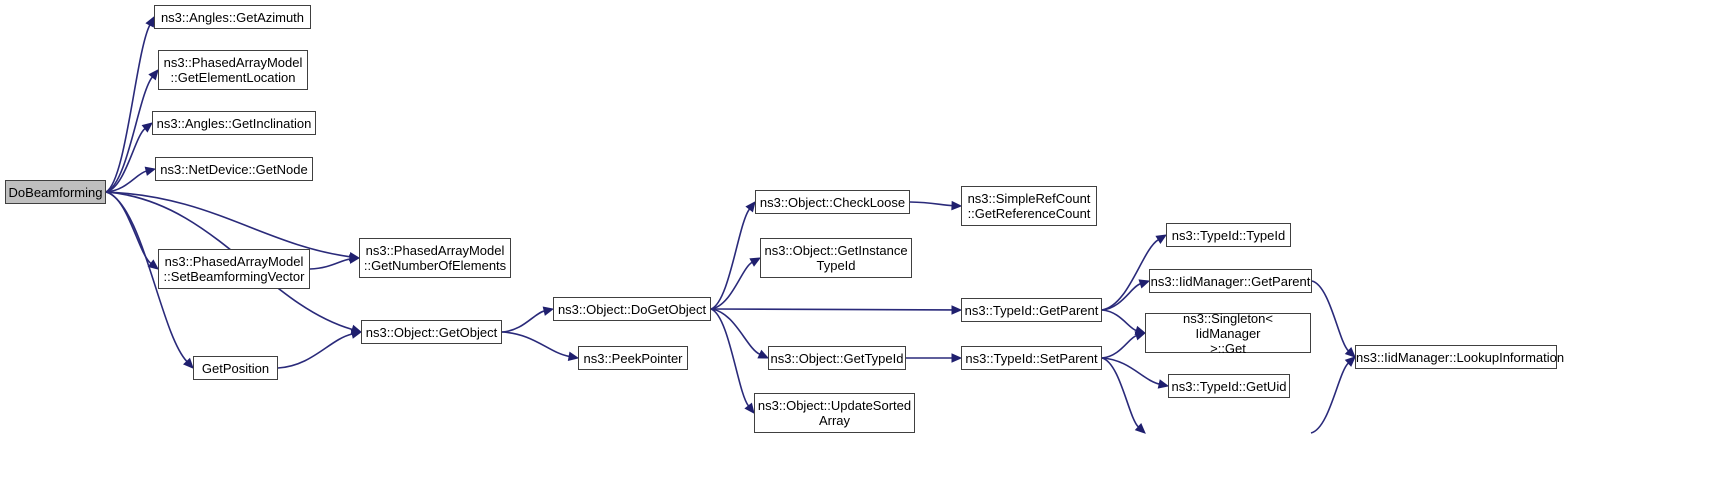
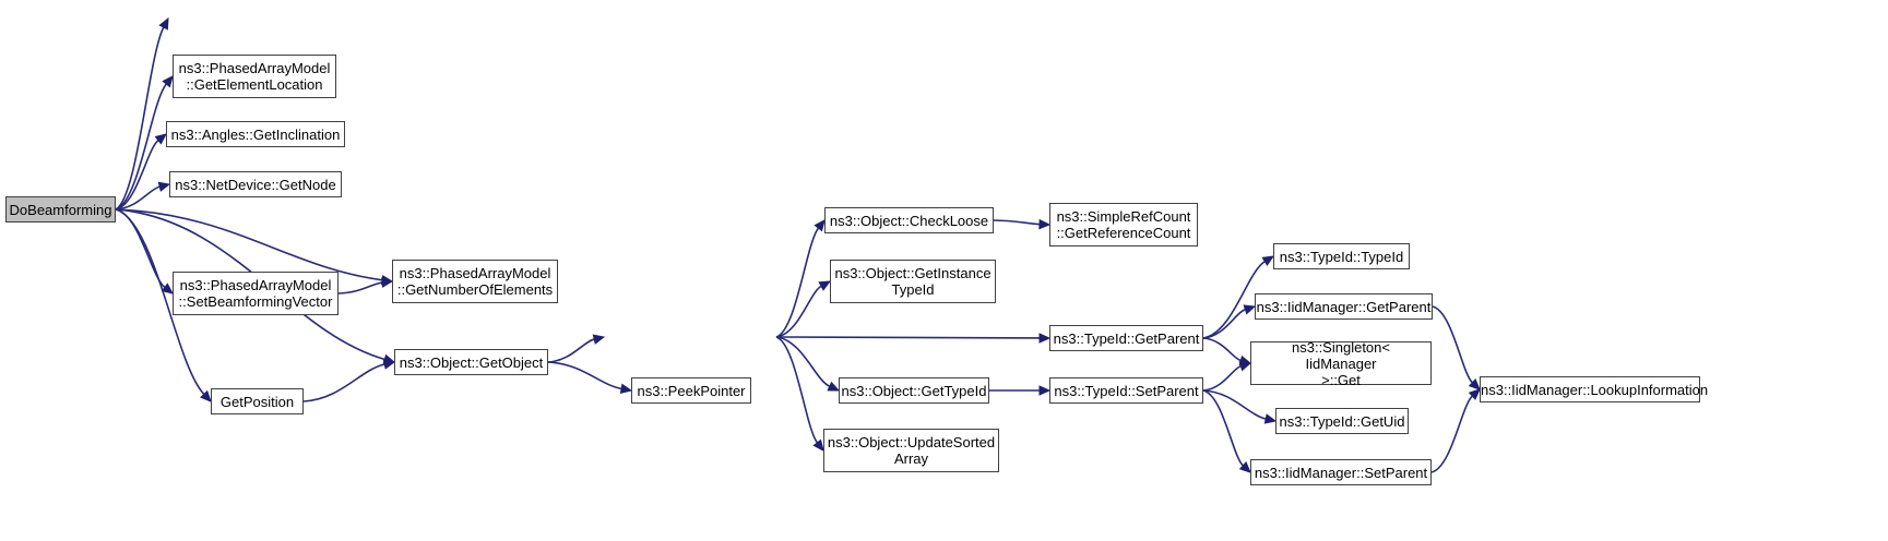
  DoBeamforming
- ns3::Angles::GetAzimuth
  ns3::PhasedArrayModel
  ::GetElementLocation
  ns3::Angles::GetInclination
  ns3::NetDevice::GetNode
  ns3::PhasedArrayModel
  ::SetBeamformingVector
  GetPosition
  ns3::PhasedArrayModel
  ::GetNumberOfElements
  ns3::Object::GetObject
- ns3::Object::DoGetObject
  ns3::PeekPointer
  ns3::Object::CheckLoose
  ns3::Object::GetInstance
  TypeId
  ns3::Object::GetTypeId
  ns3::Object::UpdateSorted
  Array
  ns3::SimpleRefCount
  ::GetReferenceCount
  ns3::TypeId::GetParent
  ns3::TypeId::SetParent
  ns3::TypeId::TypeId
  ns3::IidManager::GetParent
  ns3::Singleton< IidManager
  >::Get
  ns3::TypeId::GetUid
+ ns3::IidManager::SetParent
  ns3::IidManager::LookupInformation
